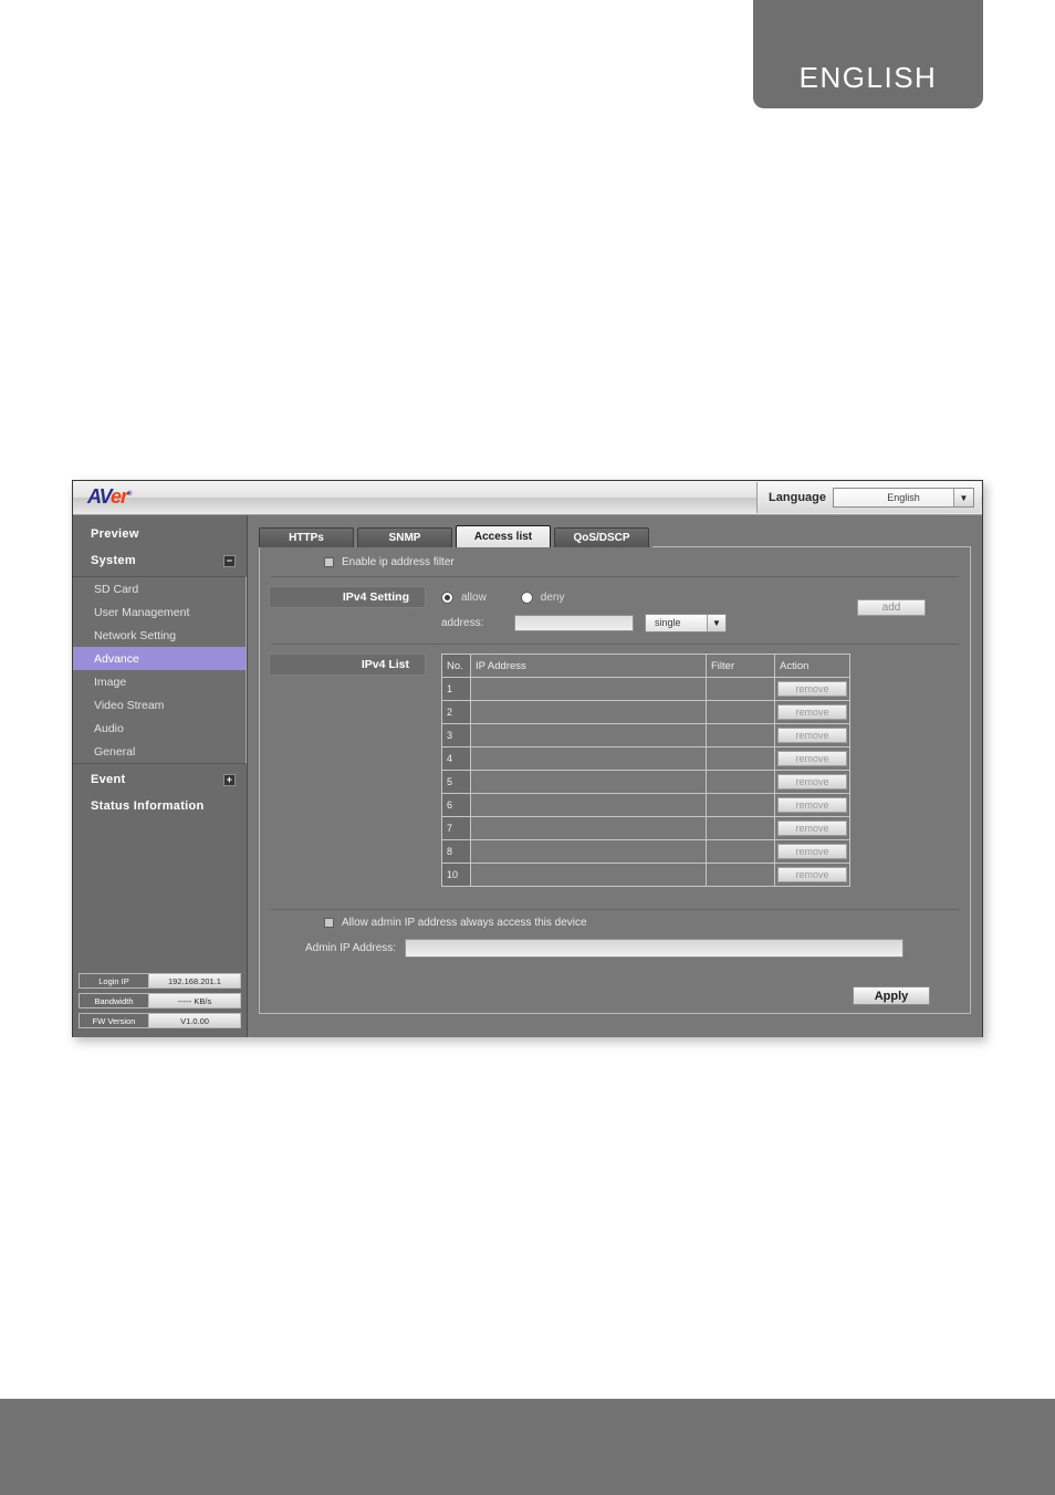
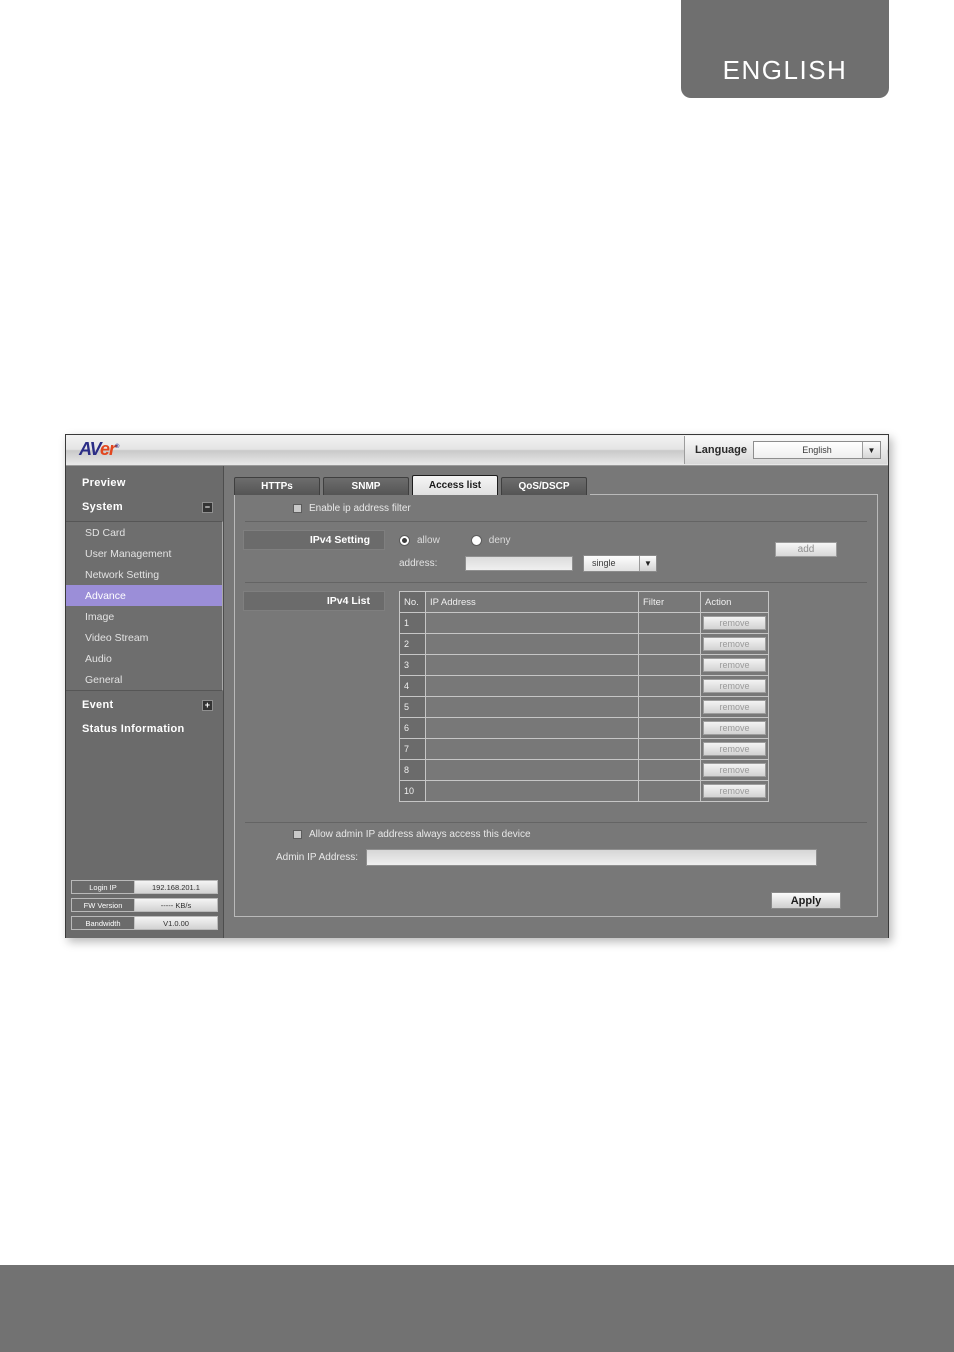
  ENGLISH
  AVer
  Language
  English
  ▼
  Preview
  System
  −
  SD Card
  User Management
  Network Setting
  Advance
  Image
  Video Stream
  Audio
  General
  Event
  +
  Status Information
  Login IP
  192.168.201.1
- Bandwidth
+ FW Version
  ----- KB/s
- FW Version
+ Bandwidth
  V1.0.00
  HTTPs
  SNMP
  Access list
  QoS/DSCP
  Enable ip address filter
  IPv4 Setting
  allow
  deny
  address:
  single
  ▼
  add
  IPv4 List
  No.	IP Address	Filter	Action
  1			remove
  2			remove
  3			remove
  4			remove
  5			remove
  6			remove
  7			remove
  8			remove
  10			remove
  Allow admin IP address always access this device
  Admin IP Address:
  Apply
